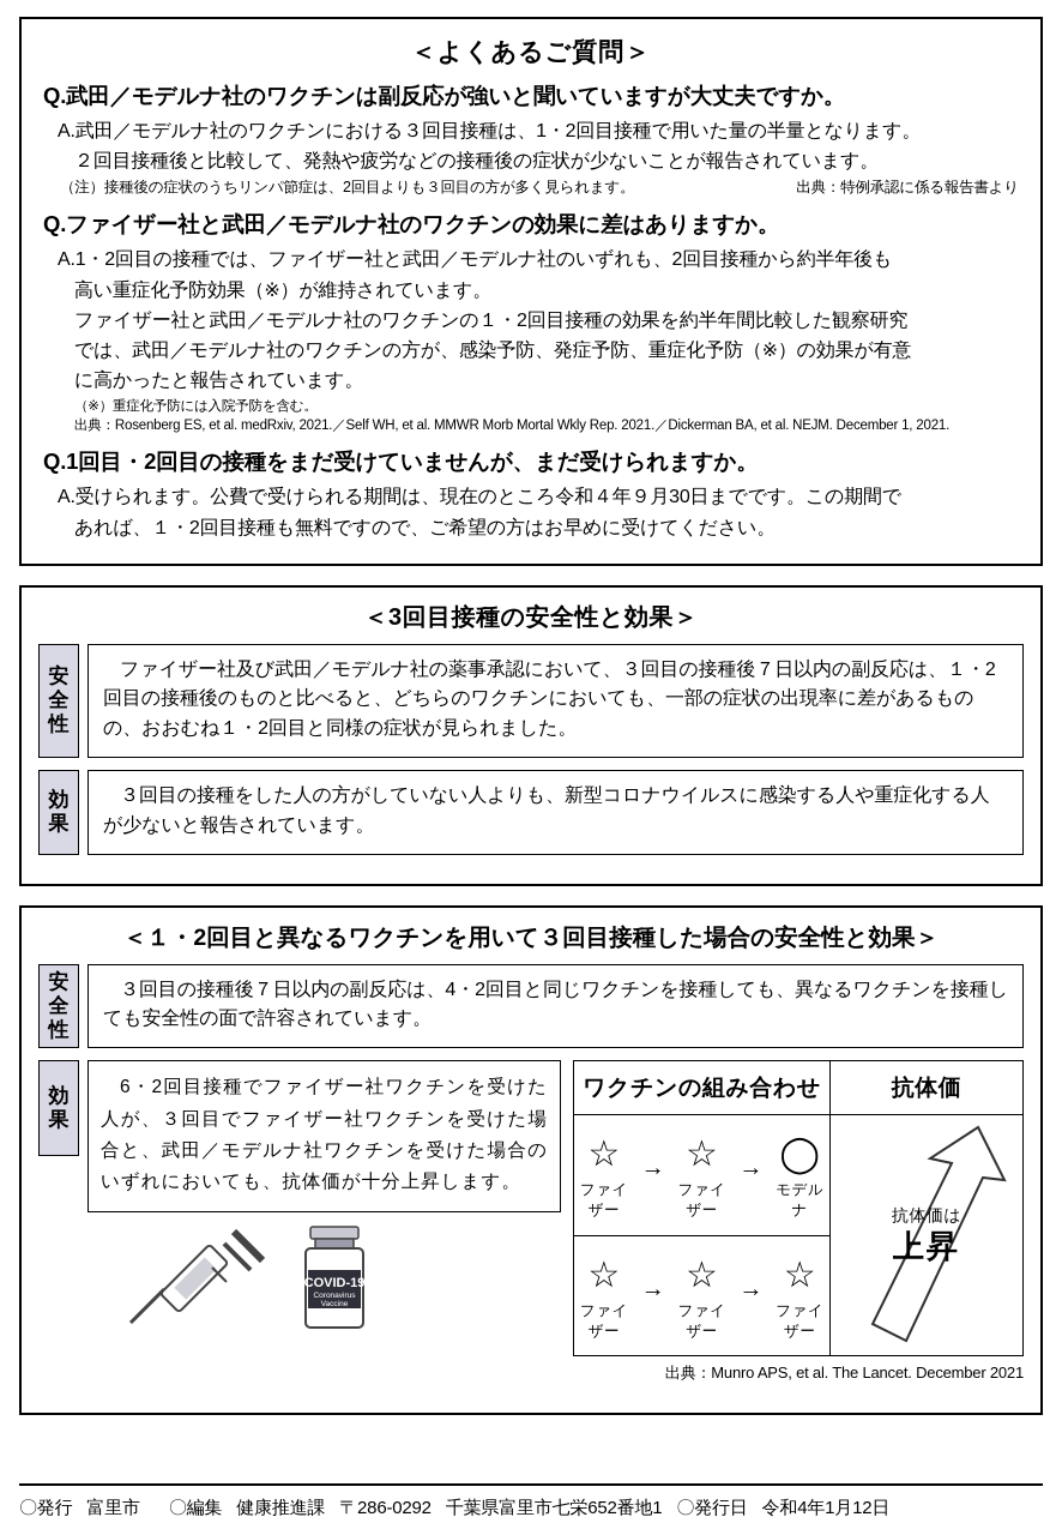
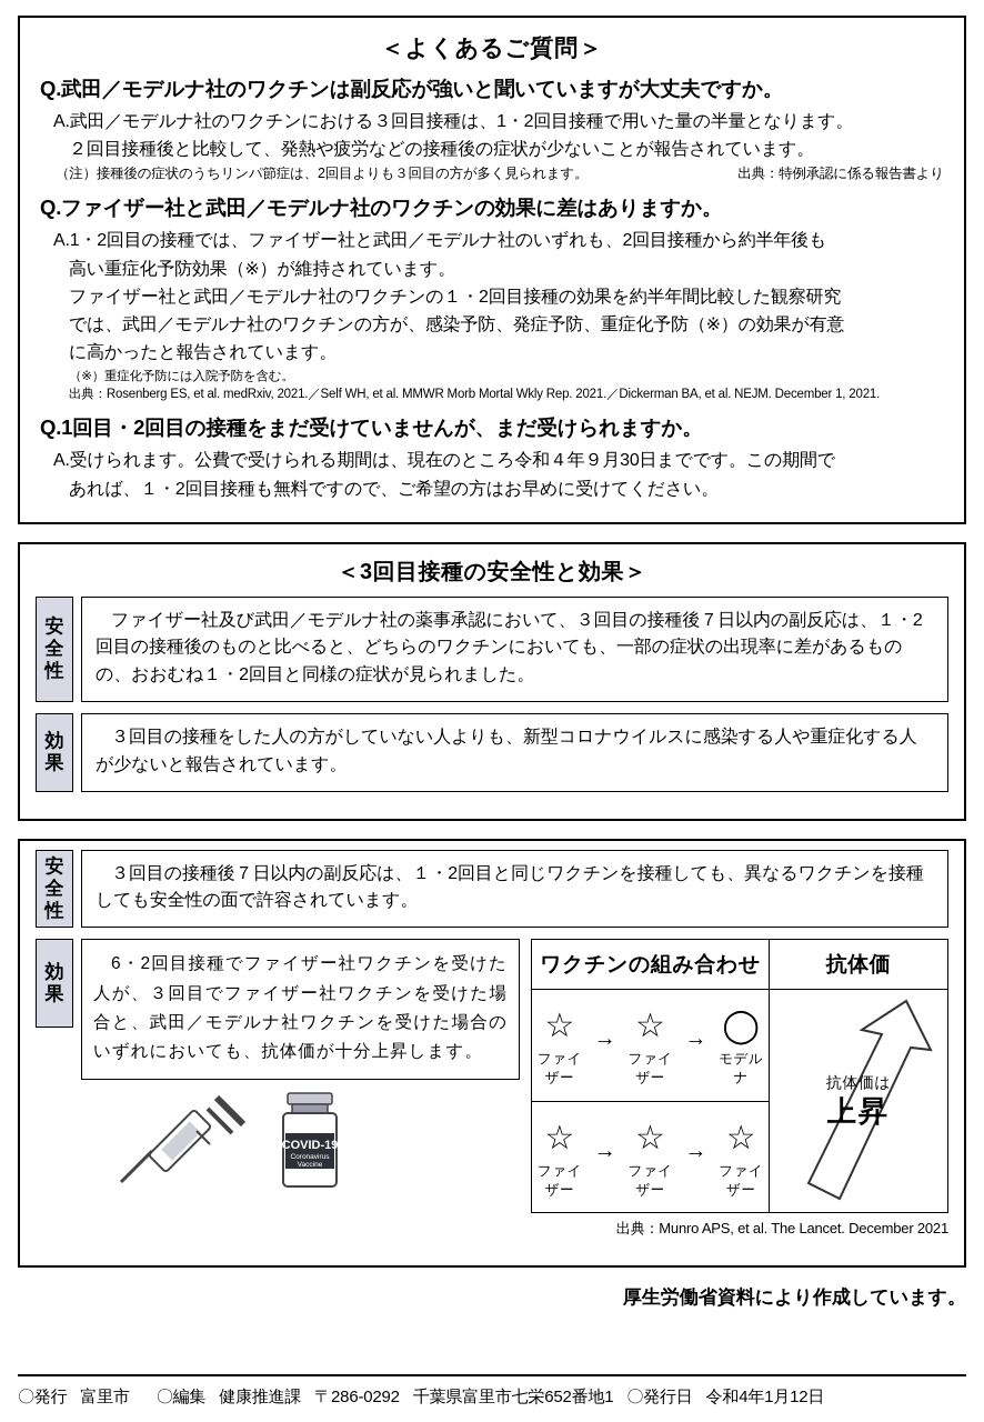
  ＜よくあるご質問＞
  Q.武田／モデルナ社のワクチンは副反応が強いと聞いていますが大丈夫ですか。
  A.武田／モデルナ社のワクチンにおける３回目接種は、1・2回目接種で用いた量の半量となります。
  ２回目接種後と比較して、発熱や疲労などの接種後の症状が少ないことが報告されています。
  （注）接種後の症状のうちリンパ節症は、2回目よりも３回目の方が多く見られます。
  出典：特例承認に係る報告書より
  Q.ファイザー社と武田／モデルナ社のワクチンの効果に差はありますか。
  A.1・2回目の接種では、ファイザー社と武田／モデルナ社のいずれも、2回目接種から約半年後も
  高い重症化予防効果（※）が維持されています。
  ファイザー社と武田／モデルナ社のワクチンの１・2回目接種の効果を約半年間比較した観察研究
  では、武田／モデルナ社のワクチンの方が、感染予防、発症予防、重症化予防（※）の効果が有意
  に高かったと報告されています。
  （※）重症化予防には入院予防を含む。
  出典：Rosenberg ES, et al. medRxiv, 2021.／Self WH, et al. MMWR Morb Mortal Wkly Rep. 2021.／Dickerman BA, et al. NEJM. December 1, 2021.
  Q.1回目・2回目の接種をまだ受けていませんが、まだ受けられますか。
  A.受けられます。公費で受けられる期間は、現在のところ令和４年９月30日までです。この期間で
  あれば、１・2回目接種も無料ですので、ご希望の方はお早めに受けてください。
  ＜3回目接種の安全性と効果＞
  安
  全
  性
  ファイザー社及び武田／モデルナ社の薬事承認において、３回目の接種後７日以内の副反応は、１・2回目の接種後のものと比べると、どちらのワクチンにおいても、一部の症状の出現率に差があるものの、おおむね１・2回目と同様の症状が見られました。
  効
  果
  ３回目の接種をした人の方がしていない人よりも、新型コロナウイルスに感染する人や重症化する人が少ないと報告されています。
- ＜１・2回目と異なるワクチンを用いて３回目接種した場合の安全性と効果＞
  安
  全
  性
- ３回目の接種後７日以内の副反応は、4・2回目と同じワクチンを接種しても、異なるワクチンを接種しても安全性の面で許容されています。
+ ３回目の接種後７日以内の副反応は、１・2回目と同じワクチンを接種しても、異なるワクチンを接種しても安全性の面で許容されています。
  効
  果
  6・2回目接種でファイザー社ワクチンを受けた人が、３回目でファイザー社ワクチンを受けた場合と、武田／モデルナ社ワクチンを受けた場合のいずれにおいても、抗体価が十分上昇します。
  COVID-19
  ワクチンの組み合わせ	抗体価
  ☆ ファイザー → ☆ ファイザー → ◯ モデルナ	抗体価は 上昇
  ☆ ファイザー → ☆ ファイザー → ☆ ファイザー
  出典：Munro APS, et al. The Lancet. December 2021
+ 厚生労働省資料により作成しています。
  〇発行 富里市 〇編集 健康推進課 〒286-0292 千葉県富里市七栄652番地1 〇発行日 令和4年1月12日
